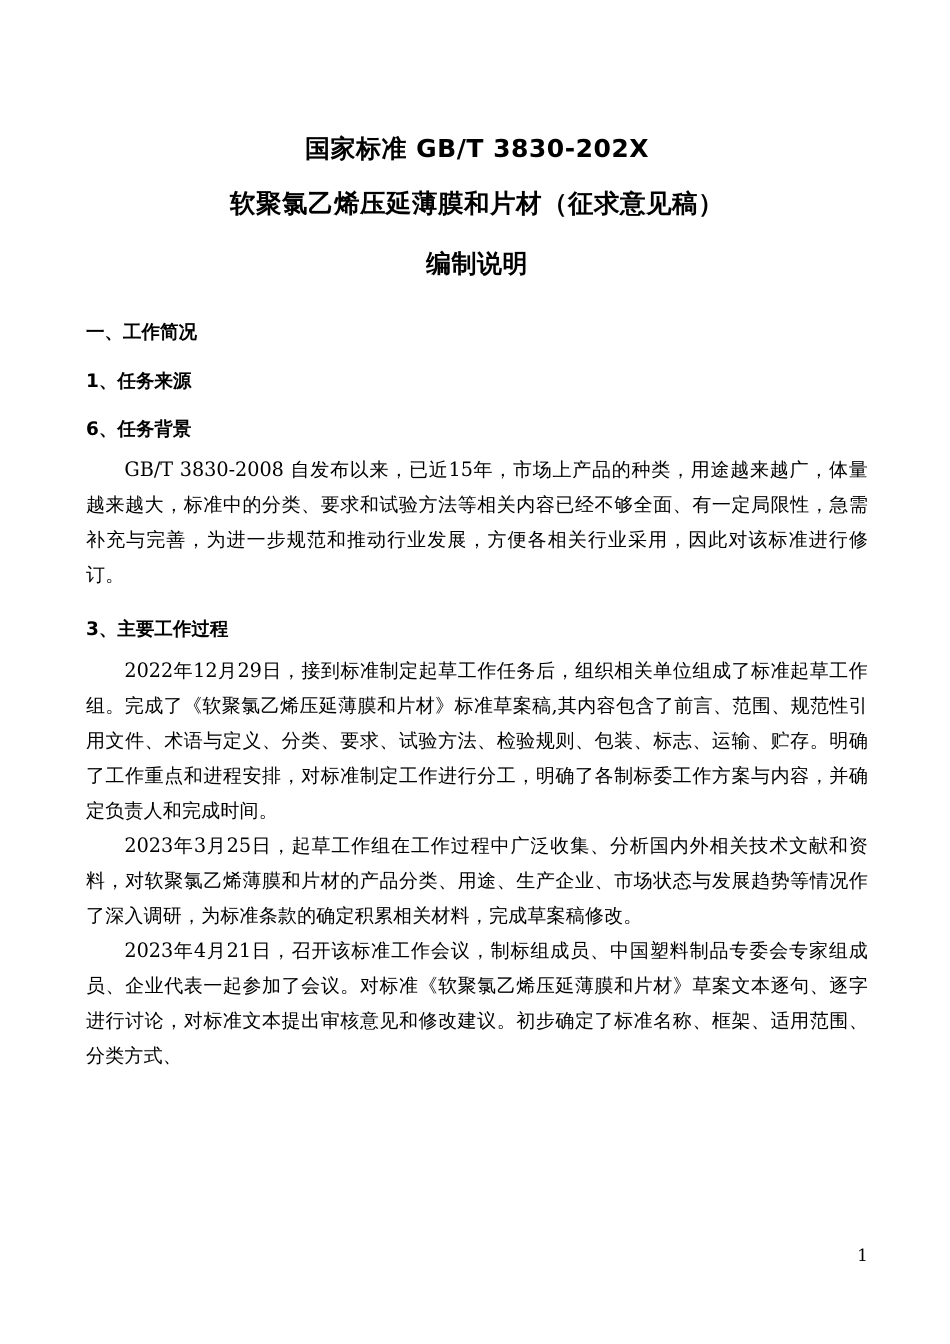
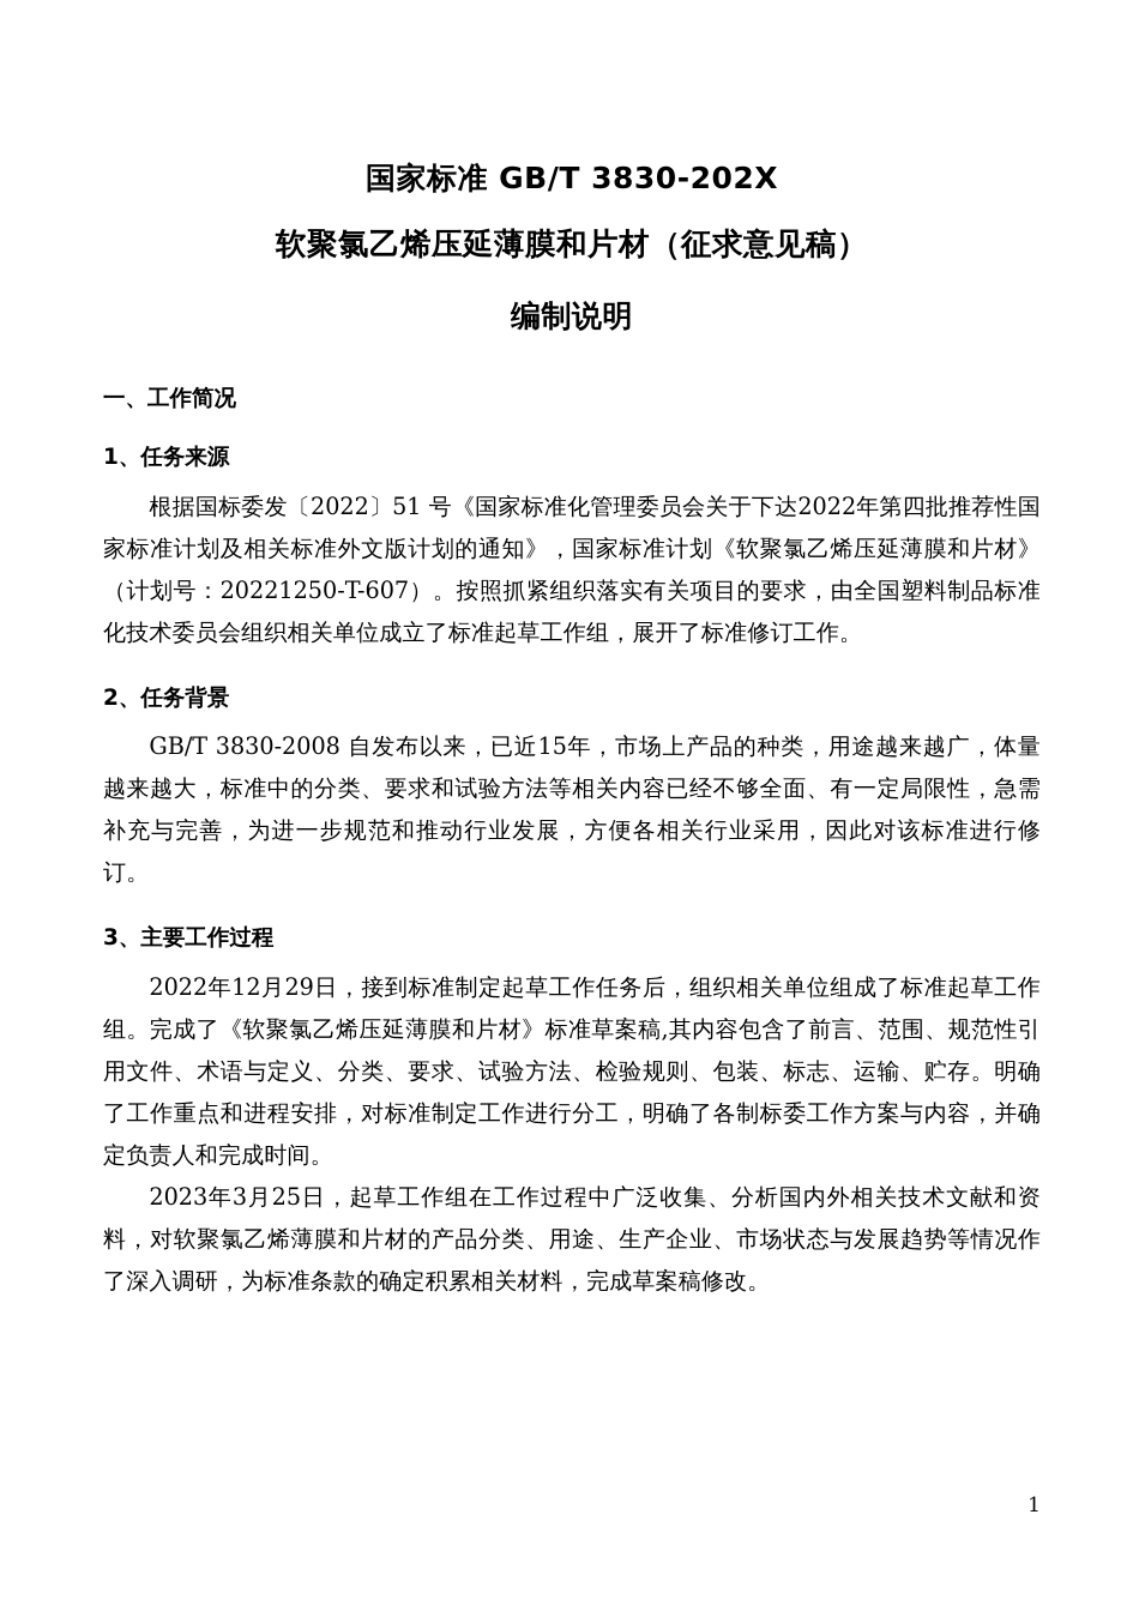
  国家标准 GB/T 3830-202X
  软聚氯乙烯压延薄膜和片材（征求意见稿）
  编制说明
  一、工作简况
  1、任务来源
+ 根据国标委发〔2022〕51 号《国家标准化管理委员会关于下达2022年第四批推荐性国家标准计划及相关标准外文版计划的通知》，国家标准计划《软聚氯乙烯压延薄膜和片材》（计划号：20221250-T-607）。按照抓紧组织落实有关项目的要求，由全国塑料制品标准化技术委员会组织相关单位成立了标准起草工作组，展开了标准修订工作。
- 6、任务背景
+ 2、任务背景
  GB/T 3830-2008 自发布以来，已近15年，市场上产品的种类，用途越来越广，体量越来越大，标准中的分类、要求和试验方法等相关内容已经不够全面、有一定局限性，急需补充与完善，为进一步规范和推动行业发展，方便各相关行业采用，因此对该标准进行修订。
  3、主要工作过程
  2022年12月29日，接到标准制定起草工作任务后，组织相关单位组成了标准起草工作组。完成了《软聚氯乙烯压延薄膜和片材》标准草案稿,其内容包含了前言、范围、规范性引用文件、术语与定义、分类、要求、试验方法、检验规则、包装、标志、运输、贮存。明确了工作重点和进程安排，对标准制定工作进行分工，明确了各制标委工作方案与内容，并确定负责人和完成时间。
  2023年3月25日，起草工作组在工作过程中广泛收集、分析国内外相关技术文献和资料，对软聚氯乙烯薄膜和片材的产品分类、用途、生产企业、市场状态与发展趋势等情况作了深入调研，为标准条款的确定积累相关材料，完成草案稿修改。
- 2023年4月21日，召开该标准工作会议，制标组成员、中国塑料制品专委会专家组成员、企业代表一起参加了会议。对标准《软聚氯乙烯压延薄膜和片材》草案文本逐句、逐字进行讨论，对标准文本提出审核意见和修改建议。初步确定了标准名称、框架、适用范围、分类方式、
  1
